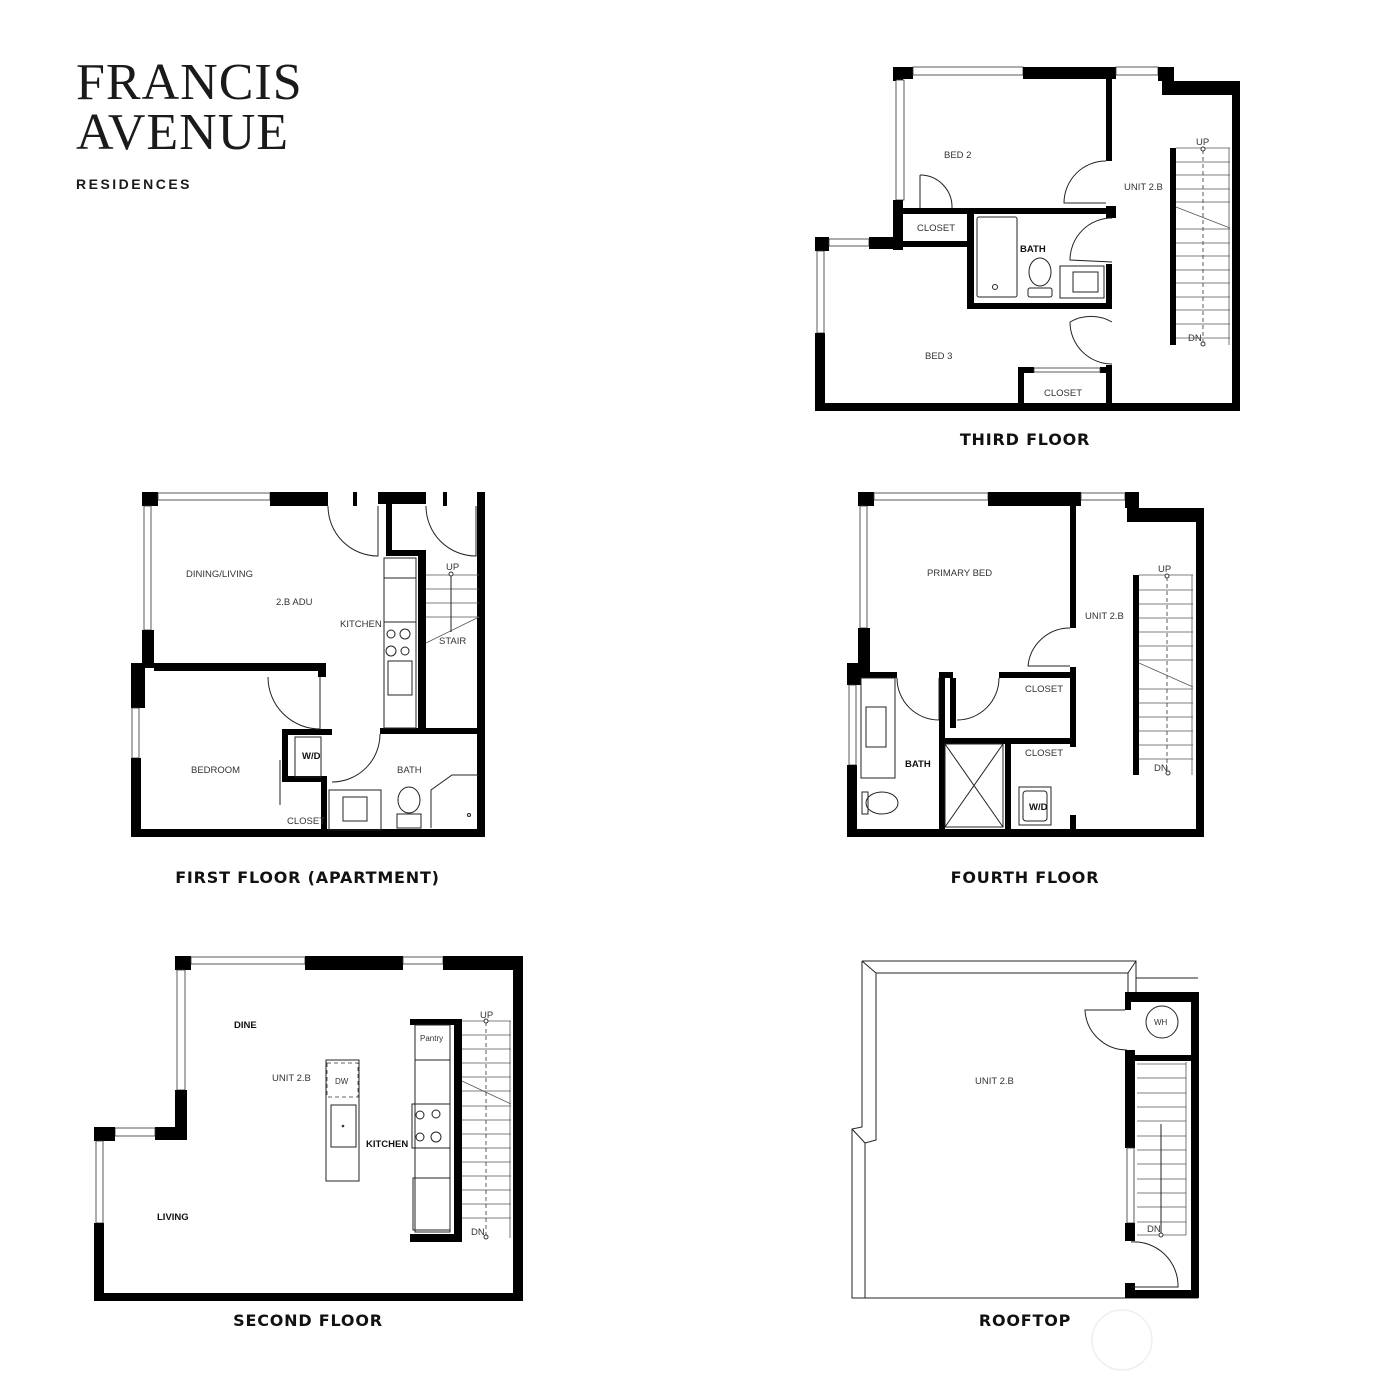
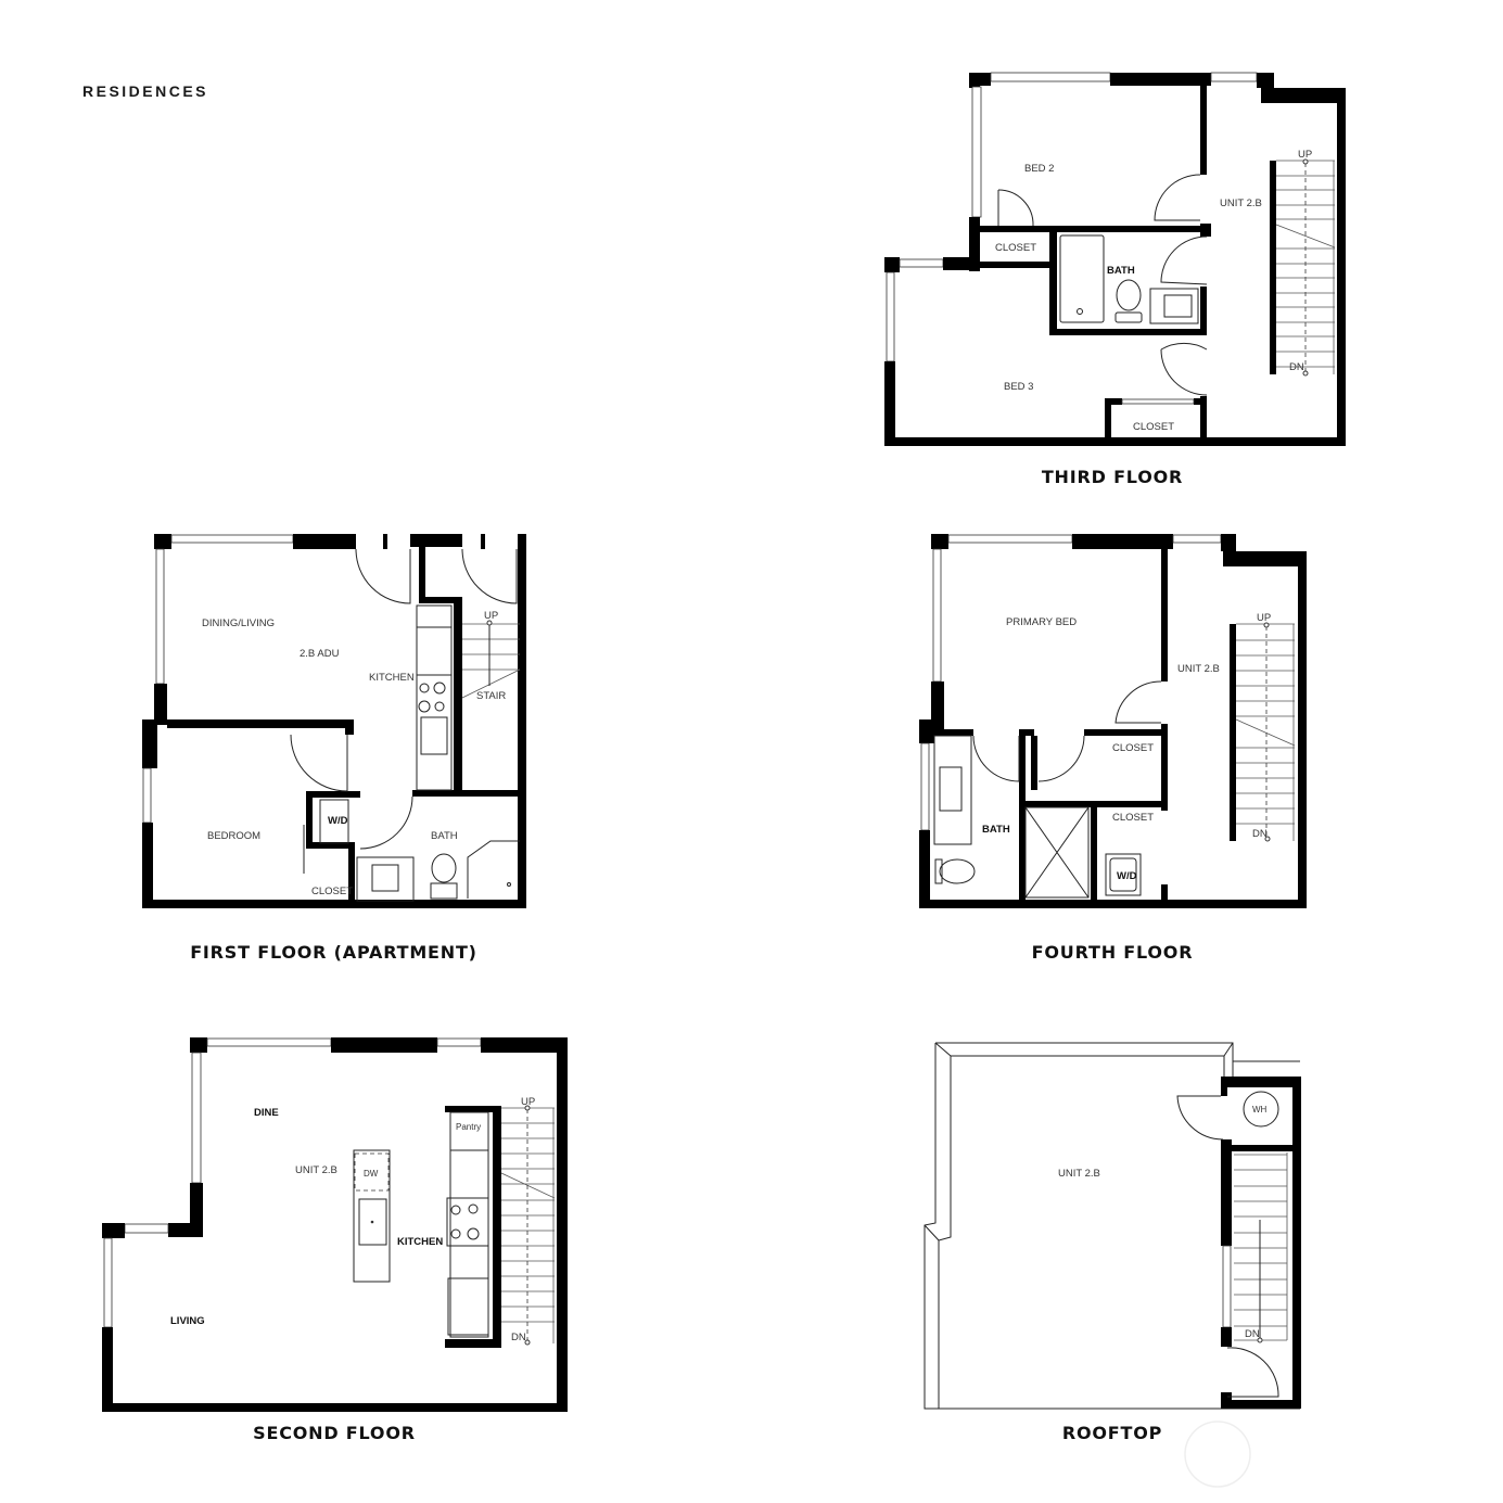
- FRANCIS
- AVENUE
  RESIDENCES
  BED 2
  UNIT 2.B
  CLOSET
  BATH
  BED 3
  CLOSET
  UP
  DN
  THIRD FLOOR
  DINING/LIVING
  2.B ADU
  KITCHEN
  UP
  STAIR
  BEDROOM
  W/D
  BATH
  CLOSET
  FIRST FLOOR (APARTMENT)
  PRIMARY BED
  UNIT 2.B
  CLOSET
  CLOSET
  BATH
  W/D
  UP
  DN
  FOURTH FLOOR
  DINE
  UNIT 2.B
  DW
  Pantry
  KITCHEN
  LIVING
  UP
  DN
  SECOND FLOOR
  UNIT 2.B
  WH
  DN
  ROOFTOP
